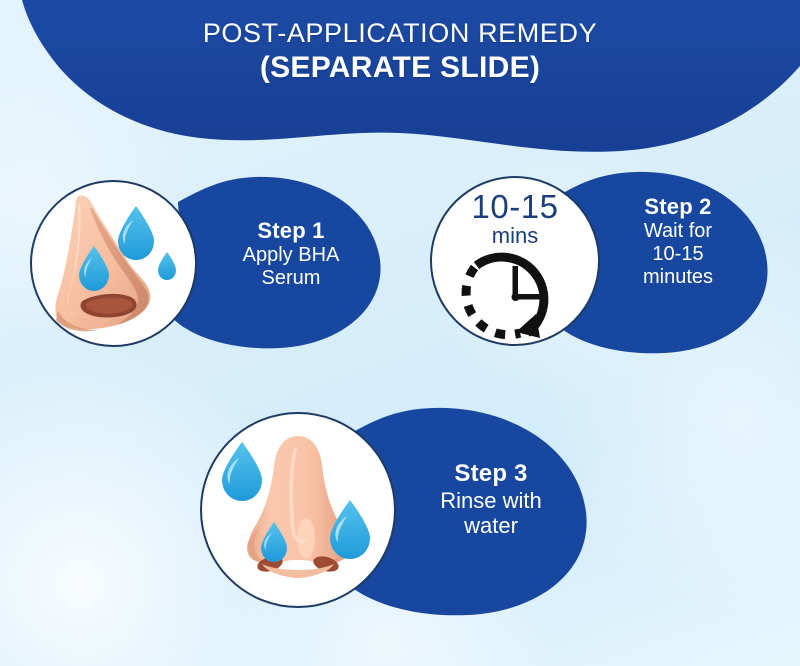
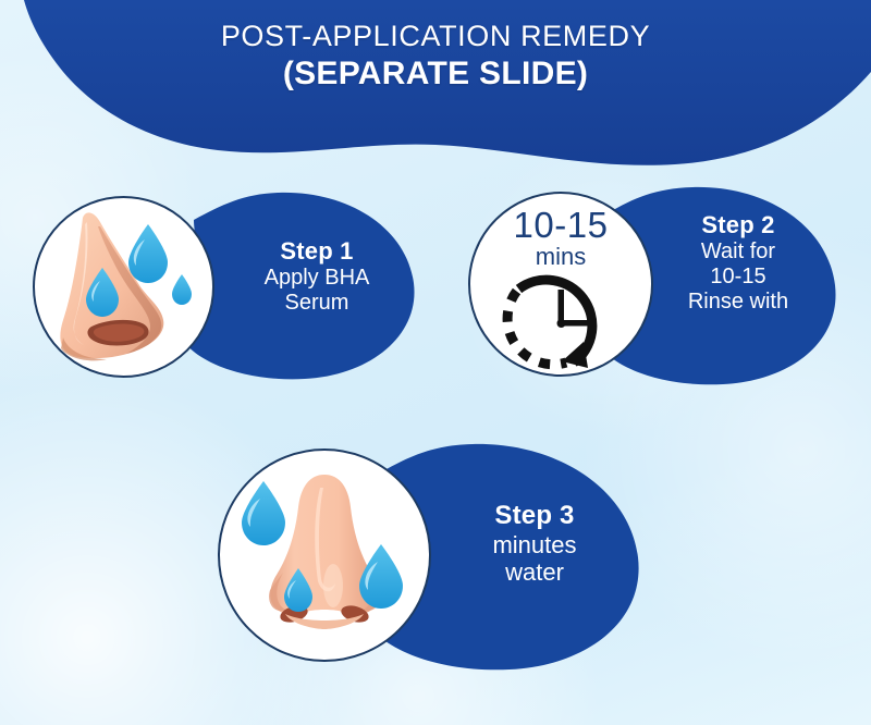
  POST-APPLICATION REMEDY
  (SEPARATE SLIDE)
  Step 1
  Apply BHA
  Serum
  Step 2
  Wait for
  10-15
- minutes
+ Rinse with
  10-15
  mins
  Step 3
- Rinse with
+ minutes
  water
